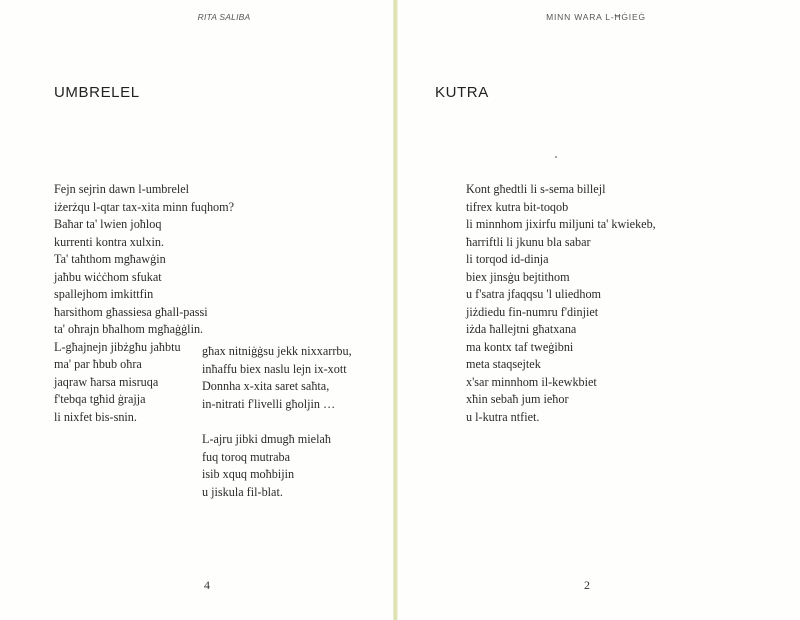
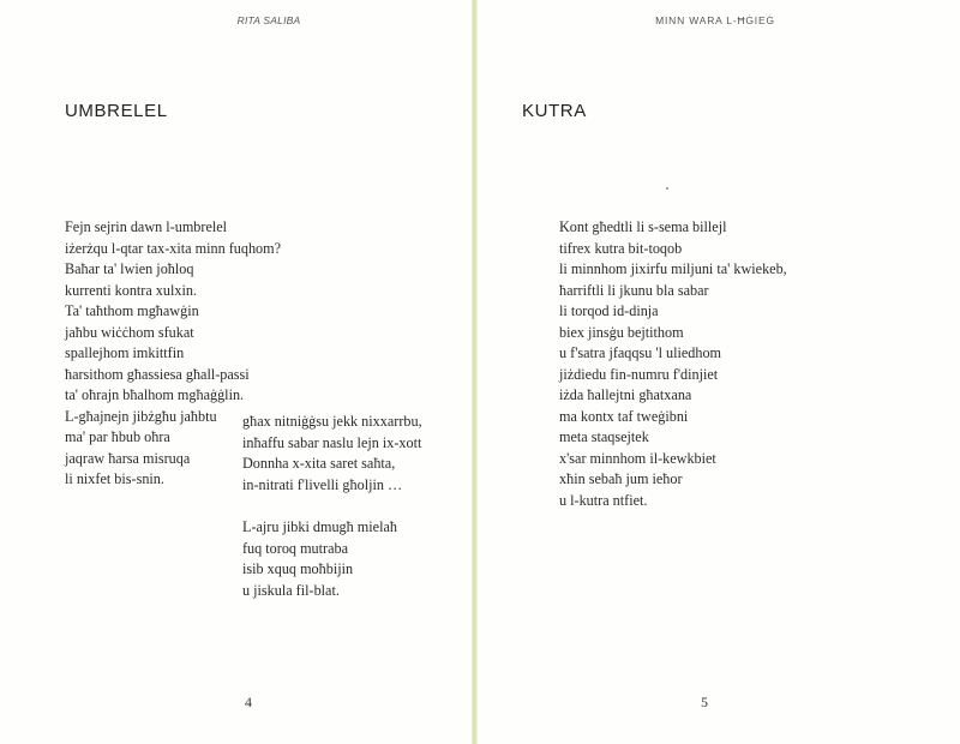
  RITA SALIBA
  UMBRELEL
  Fejn sejrin dawn l-umbrelel
  iżerżqu l-qtar tax-xita minn fuqhom?
  Baħar ta' lwien joħloq
  kurrenti kontra xulxin.
  Ta' taħthom mgħawġin
  jaħbu wiċċhom sfukat
  spallejhom imkittfin
  ħarsithom għassiesa għall-passi
  ta' oħrajn bħalhom mgħaġġlin.
  L-għajnejn jibżgħu jaħbtu
  ma' par ħbub oħra
  jaqraw ħarsa misruqa
- f'tebqa tgħid ġrajja
  li nixfet bis-snin.
  għax nitniġġsu jekk nixxarrbu,
- inħaffu biex naslu lejn ix-xott
+ inħaffu sabar naslu lejn ix-xott
  Donnha x-xita saret saħta,
  in-nitrati f'livelli għoljin …
  L-ajru jibki dmugħ mielaħ
  fuq toroq mutraba
  isib xquq moħbijin
  u jiskula fil-blat.
  4
  MINN WARA L-ĦĠIEĠ
  KUTRA
  Kont għedtli li s-sema billejl
  tifrex kutra bit-toqob
  li minnhom jixirfu miljuni ta' kwiekeb,
  ħarriftli li jkunu bla sabar
  li torqod id-dinja
  biex jinsġu bejtithom
  u f'satra jfaqqsu 'l uliedhom
  jiżdiedu fin-numru f'dinjiet
  iżda ħallejtni għatxana
  ma kontx taf tweġibni
  meta staqsejtek
  x'sar minnhom il-kewkbiet
  xħin sebaħ jum ieħor
  u l-kutra ntfiet.
- 2
+ 5
